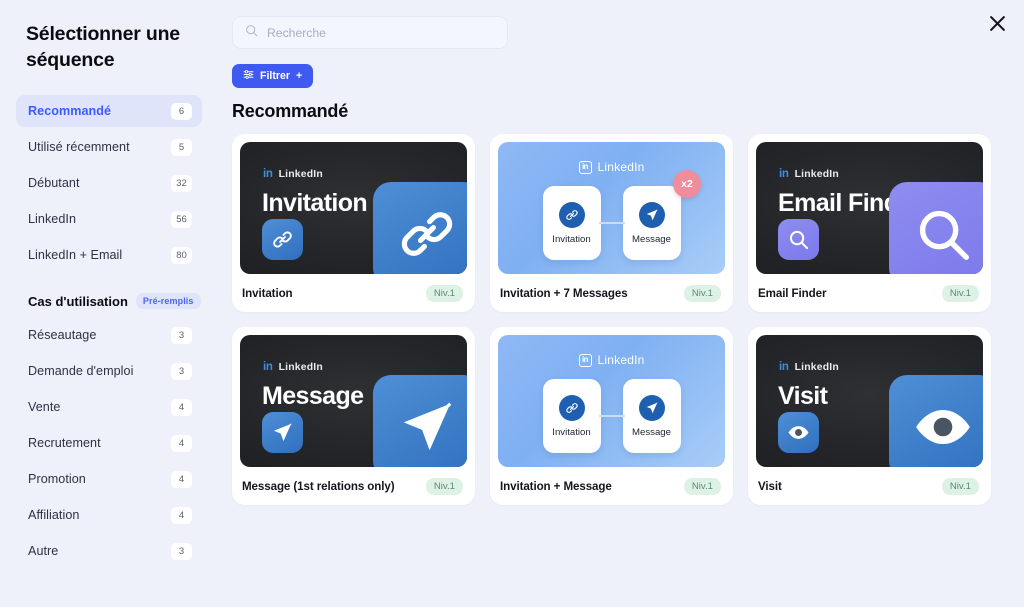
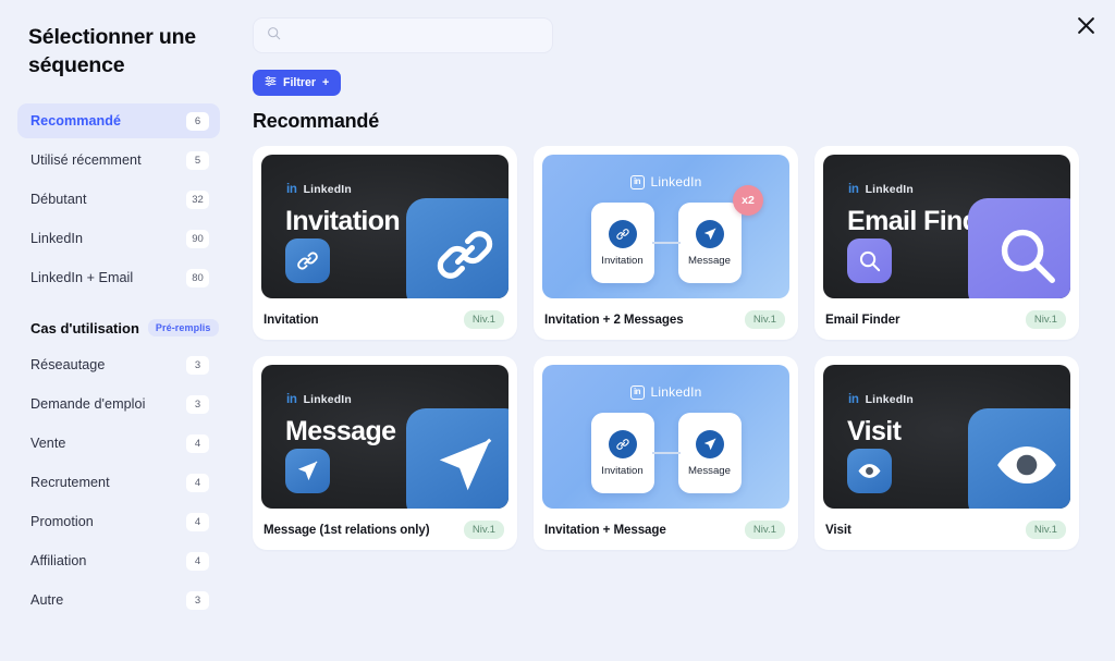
  Sélectionner une séquence
  Recommandé
  6
  Utilisé récemment
  5
  Débutant
  32
  LinkedIn
- 56
+ 90
  LinkedIn + Email
  80
  Cas d'utilisation
  Pré-remplis
  Réseautage
  3
  Demande d'emploi
  3
  Vente
  4
  Recrutement
  4
  Promotion
  4
  Affiliation
  4
  Autre
  3
- Recherche
  Filtrer
  +
  Recommandé
  in
  LinkedIn
  Invitation
  Invitation
  Niv.1
  in
  LinkedIn
  Invitation
  Message
  x2
- Invitation + 7 Messages
+ Invitation + 2 Messages
  Niv.1
  in
  LinkedIn
  Email Fin
  Email Finder
  Niv.1
  in
  LinkedIn
  Message
  Message (1st relations only)
  Niv.1
  in
  LinkedIn
  Invitation
  Message
  Invitation + Message
  Niv.1
  in
  LinkedIn
  Visit
  Visit
  Niv.1
